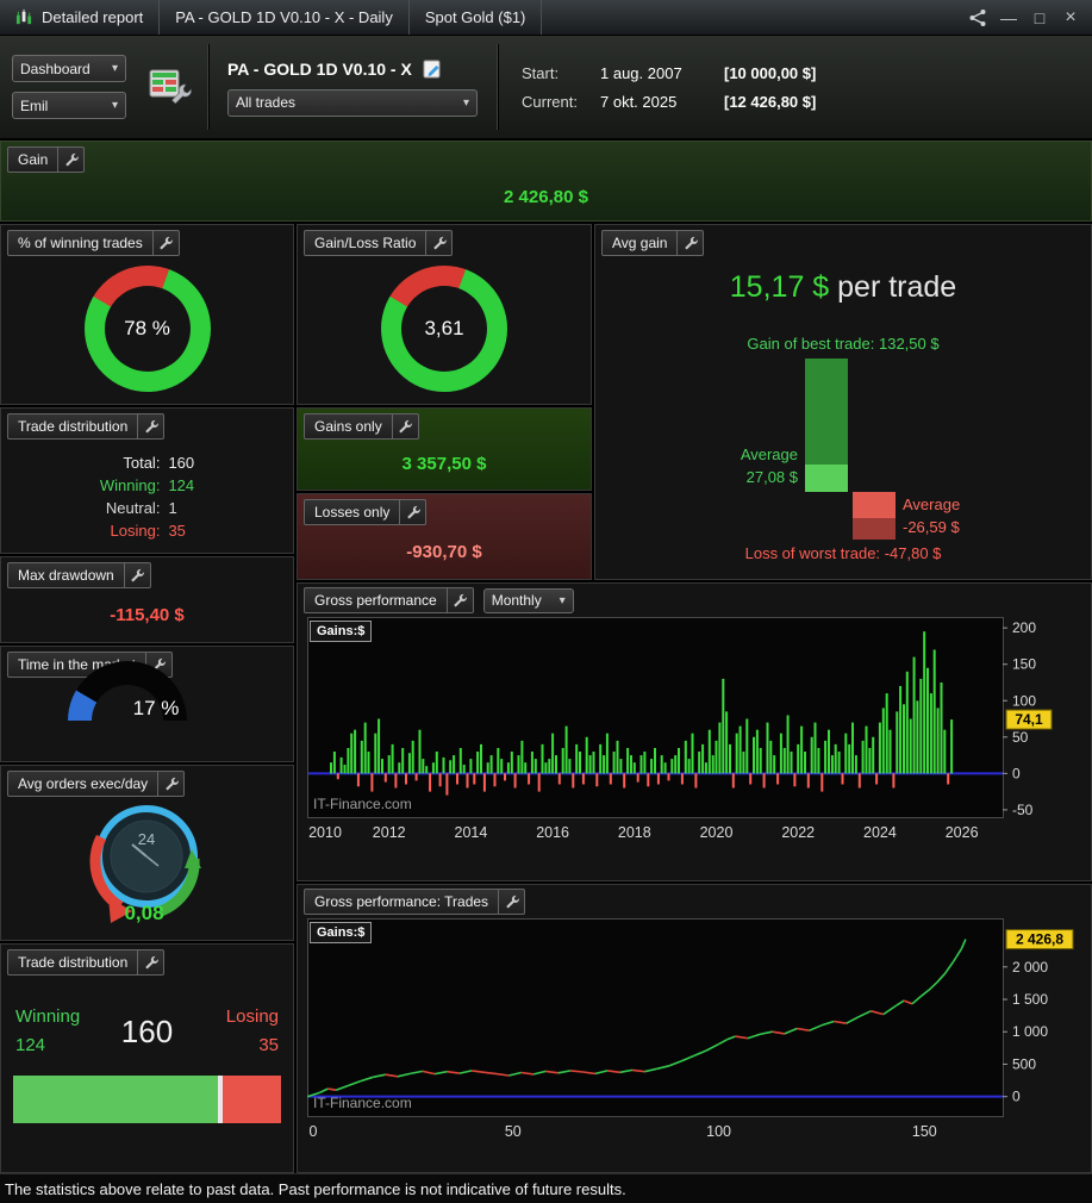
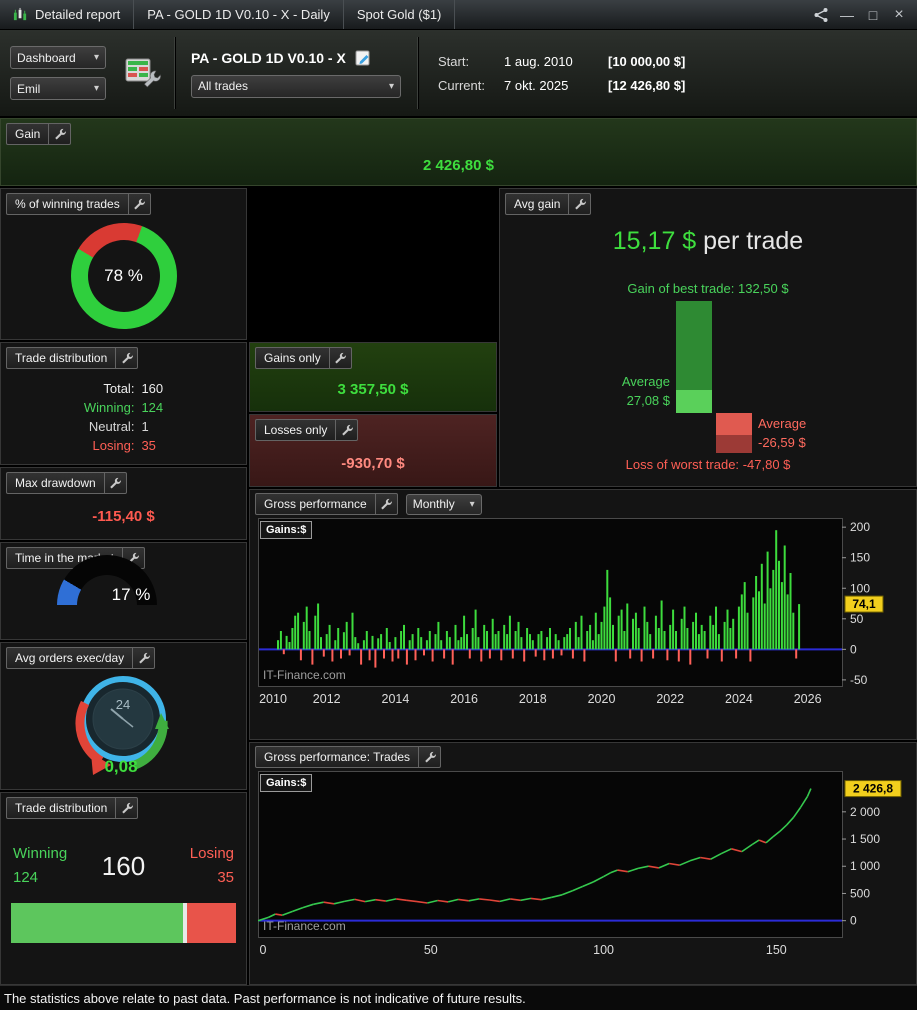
  Detailed report
  PA - GOLD 1D V0.10 - X - Daily
  Spot Gold ($1)
  —
  □
  ×
  Dashboard
  ▾
  Emil
  ▾
  PA - GOLD 1D V0.10 - X
  All trades
  ▾
  Start:
- 1 aug. 2007
+ 1 aug. 2010
  [10 000,00 $]
  Current:
  7 okt. 2025
  [12 426,80 $]
  Gain
  2 426,80 $
  % of winning trades
  78 %
  Trade distribution
  Total:
  160
  Winning:
  124
  Neutral:
  1
  Losing:
  35
  Max drawdown
  -115,40 $
  17 %
  Avg orders exec/day
  24
  0,08
  Trade distribution
  Winning
  124
  160
  Losing
  35
- Gain/Loss Ratio
- 3,61
  Gains only
  3 357,50 $
  Losses only
  -930,70 $
  Avg gain
  15,17 $ per trade
  Gain of best trade: 132,50 $
  Average
  27,08 $
  Average
  -26,59 $
  Loss of worst trade: -47,80 $
  Gross performance
  Monthly
  ▾
  Gains:$
  -50
  0
  50
  100
  150
  200
  74,1
  2010
  2012
  2014
  2016
  2018
  2020
  2022
  2024
  2026
  IT-Finance.com
  Gross performance: Trades
  Gains:$
  0
  500
  1 000
  1 500
  2 000
  2 426,8
  0
  50
  100
  150
  IT-Finance.com
  The statistics above relate to past data. Past performance is not indicative of future results.
